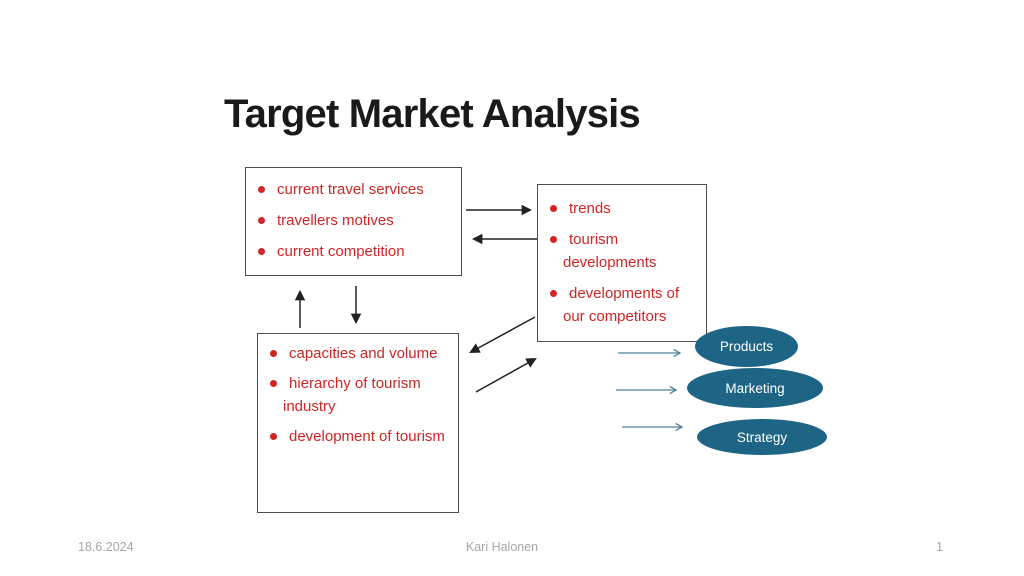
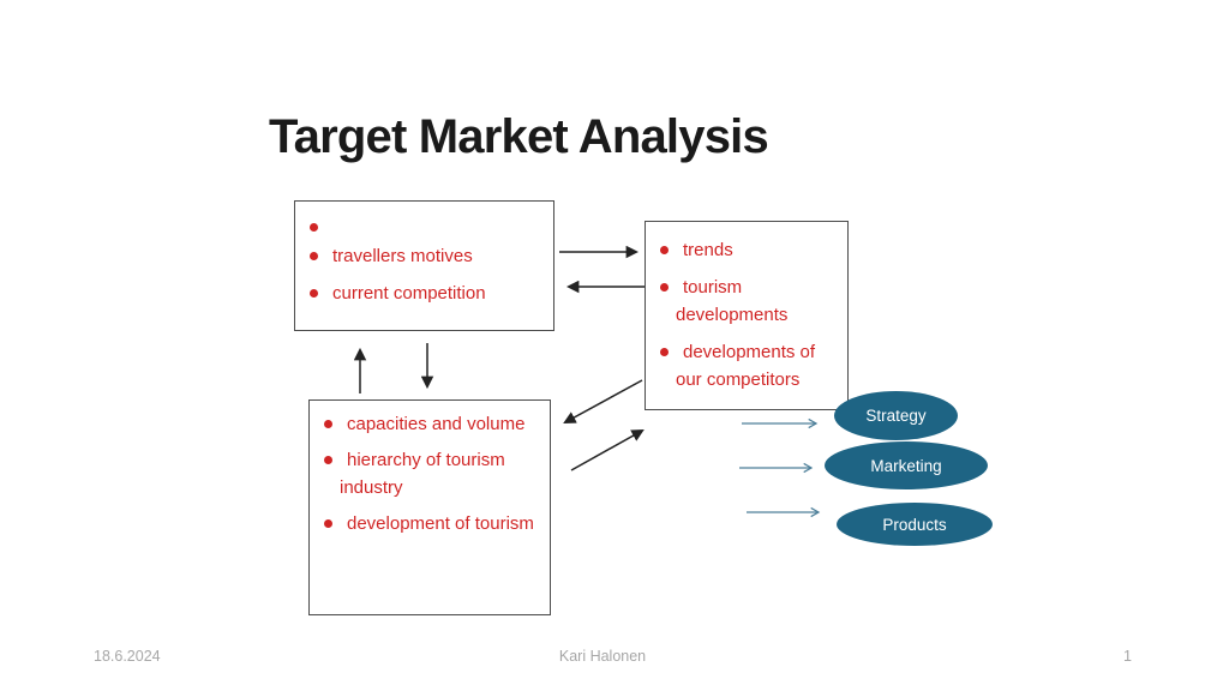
  Target Market Analysis
- current travel services
  travellers motives
  current competition
  trends
  tourism developments
  developments of our competitors
  capacities and volume
  hierarchy of tourism industry
  development of tourism
- Products
+ Strategy
  Marketing
- Strategy
+ Products
  18.6.2024
  Kari Halonen
  1
